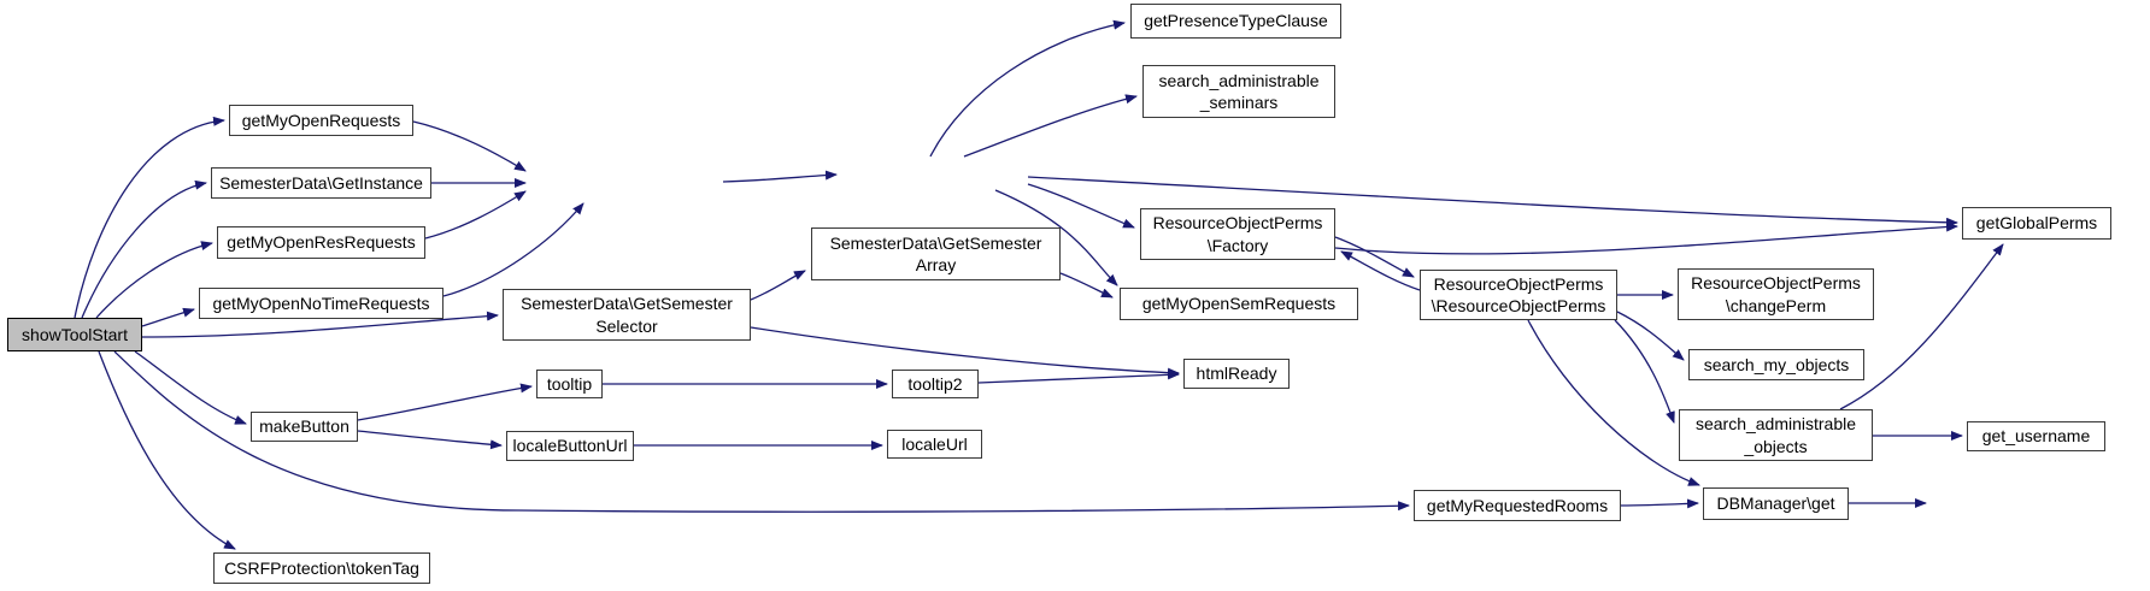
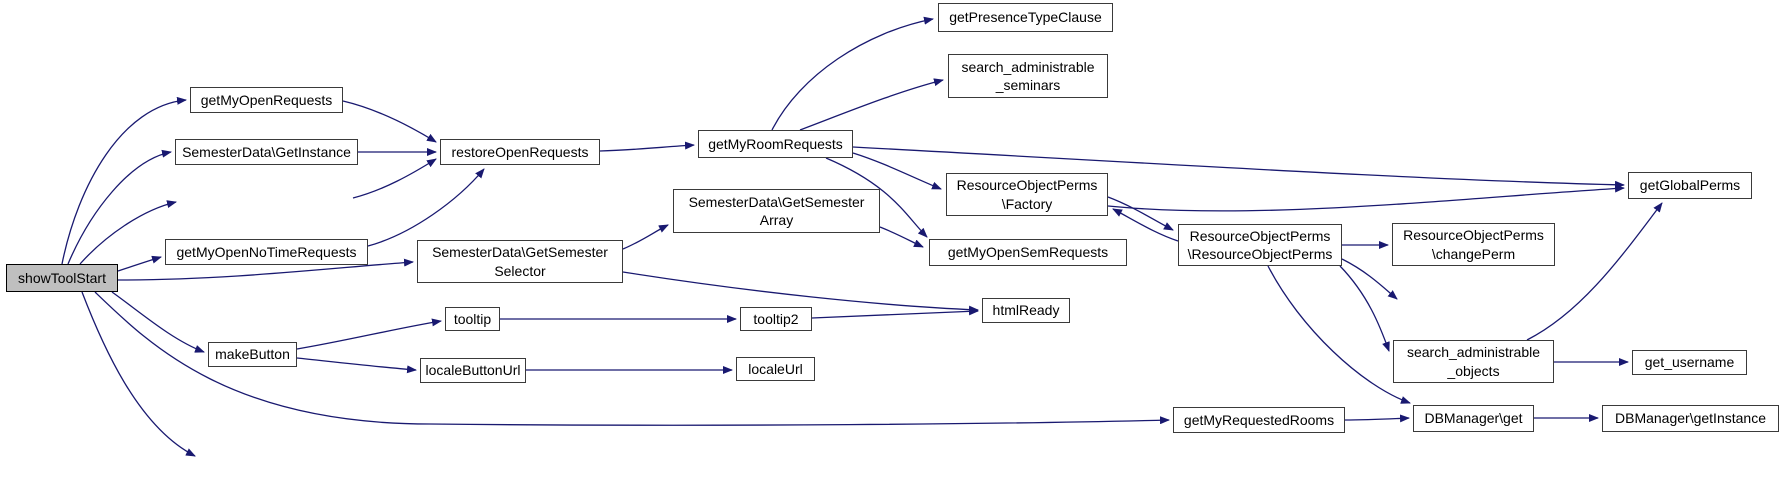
  showToolStart
  getMyOpenRequests
  SemesterData\GetInstance
- getMyOpenResRequests
  getMyOpenNoTimeRequests
+ restoreOpenRequests
+ getMyRoomRequests
  getPresenceTypeClause
  search_administrable
  _seminars
  SemesterData\GetSemester
  Array
  SemesterData\GetSemester
  Selector
  getMyOpenSemRequests
  ResourceObjectPerms
  \Factory
  ResourceObjectPerms
  \ResourceObjectPerms
  ResourceObjectPerms
  \changePerm
- search_my_objects
  search_administrable
  _objects
  get_username
  getGlobalPerms
  DBManager\get
+ DBManager\getInstance
  getMyRequestedRooms
  makeButton
  tooltip
  tooltip2
  localeButtonUrl
  localeUrl
  htmlReady
- CSRFProtection\tokenTag
